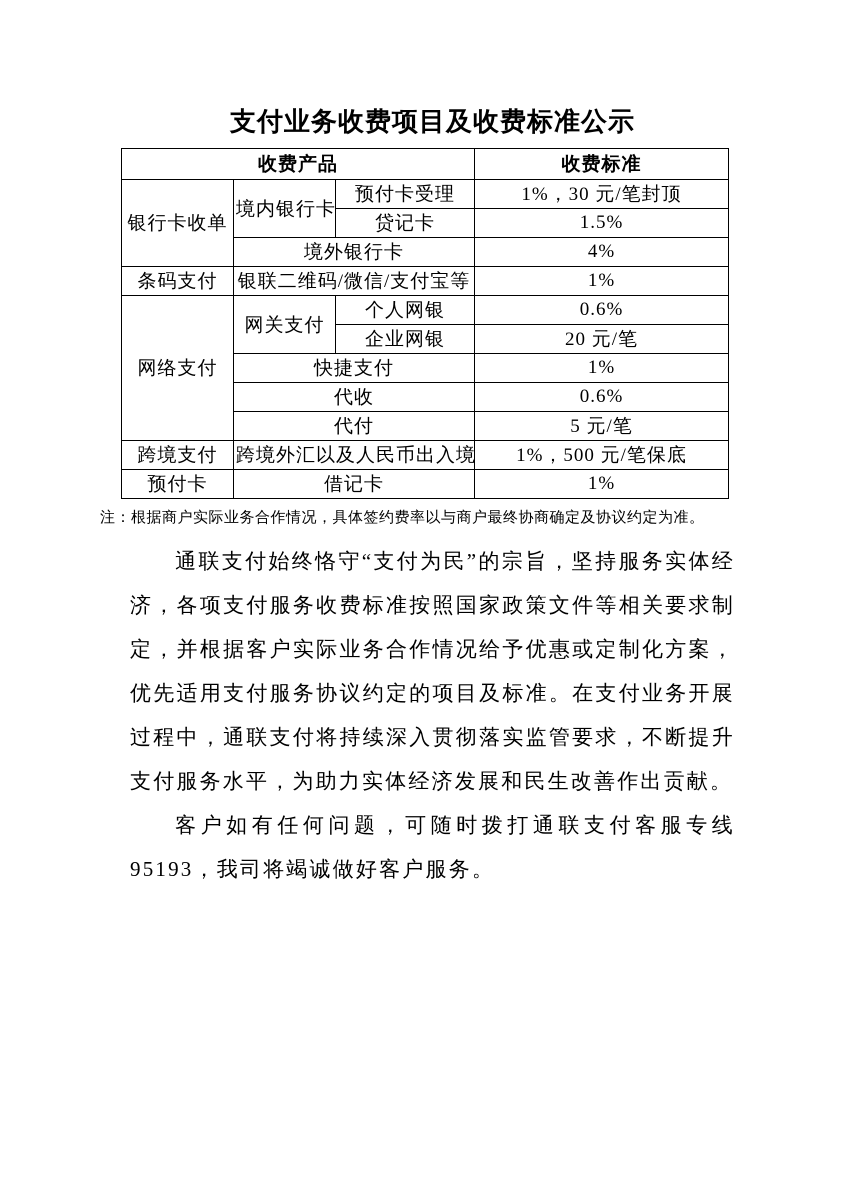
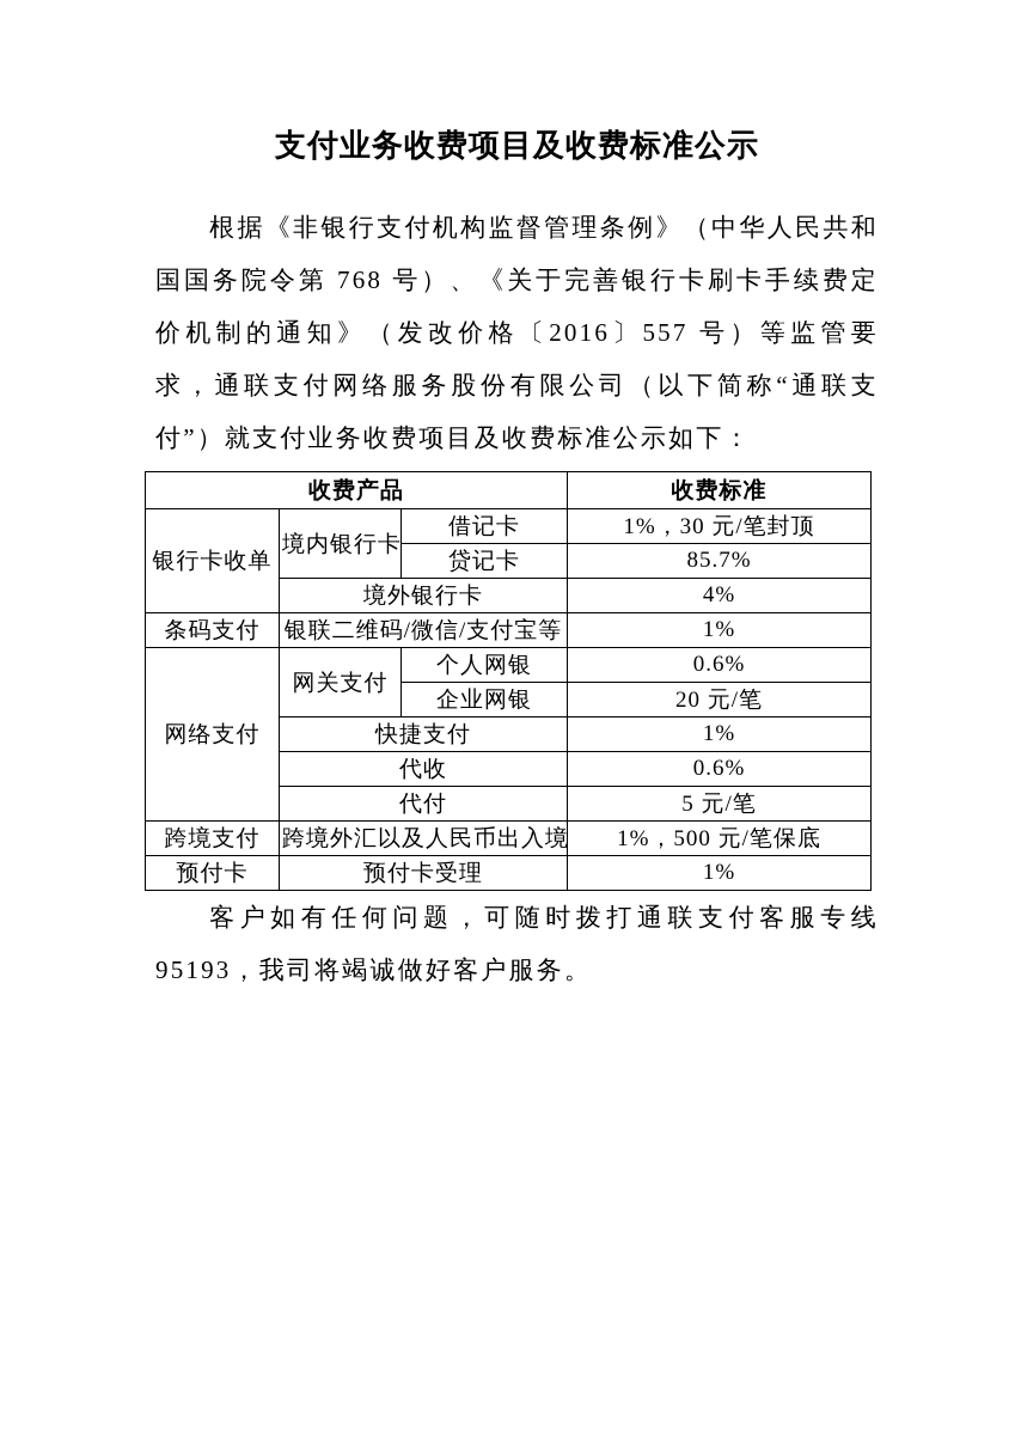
  支付业务收费项目及收费标准公示
+ 根据《非银行支付机构监督管理条例》（中华人民共和国国务院令第 768 号）、《关于完善银行卡刷卡手续费定价机制的通知》（发改价格〔2016〕557 号）等监管要求，通联支付网络服务股份有限公司（以下简称“通联支付”）就支付业务收费项目及收费标准公示如下：
  收费产品	收费标准
- 银行卡收单	境内银行卡	预付卡受理	1%，30 元/笔封顶
+ 银行卡收单	境内银行卡	借记卡	1%，30 元/笔封顶
- 贷记卡	1.5%
+ 贷记卡	85.7%
  境外银行卡	4%
  条码支付	银联二维码/微信/支付宝等	1%
  网络支付	网关支付	个人网银	0.6%
  企业网银	20 元/笔
  快捷支付	1%
  代收	0.6%
  代付	5 元/笔
  跨境支付	跨境外汇以及人民币出入境	1%，500 元/笔保底
- 预付卡	借记卡	1%
+ 预付卡	预付卡受理	1%
- 注：根据商户实际业务合作情况，具体签约费率以与商户最终协商确定及协议约定为准。
- 通联支付始终恪守“支付为民”的宗旨，坚持服务实体经济，各项支付服务收费标准按照国家政策文件等相关要求制定，并根据客户实际业务合作情况给予优惠或定制化方案，优先适用支付服务协议约定的项目及标准。在支付业务开展过程中，通联支付将持续深入贯彻落实监管要求，不断提升支付服务水平，为助力实体经济发展和民生改善作出贡献。
  客户如有任何问题，可随时拨打通联支付客服专线 95193，我司将竭诚做好客户服务。
